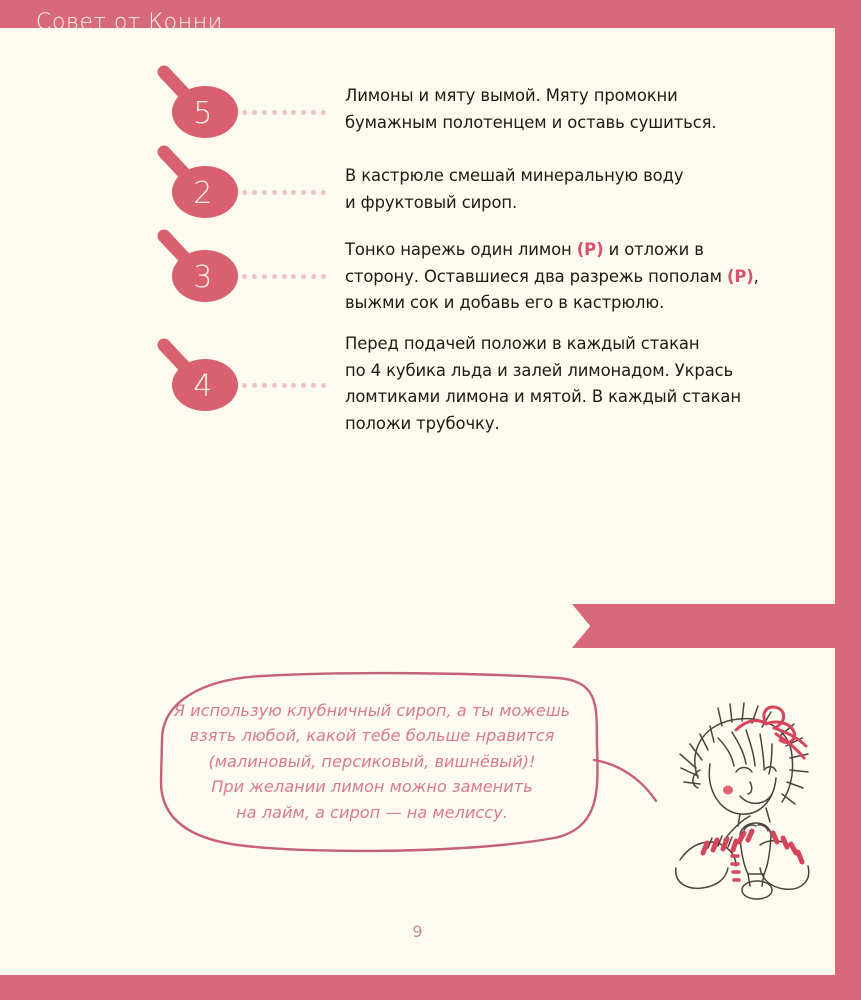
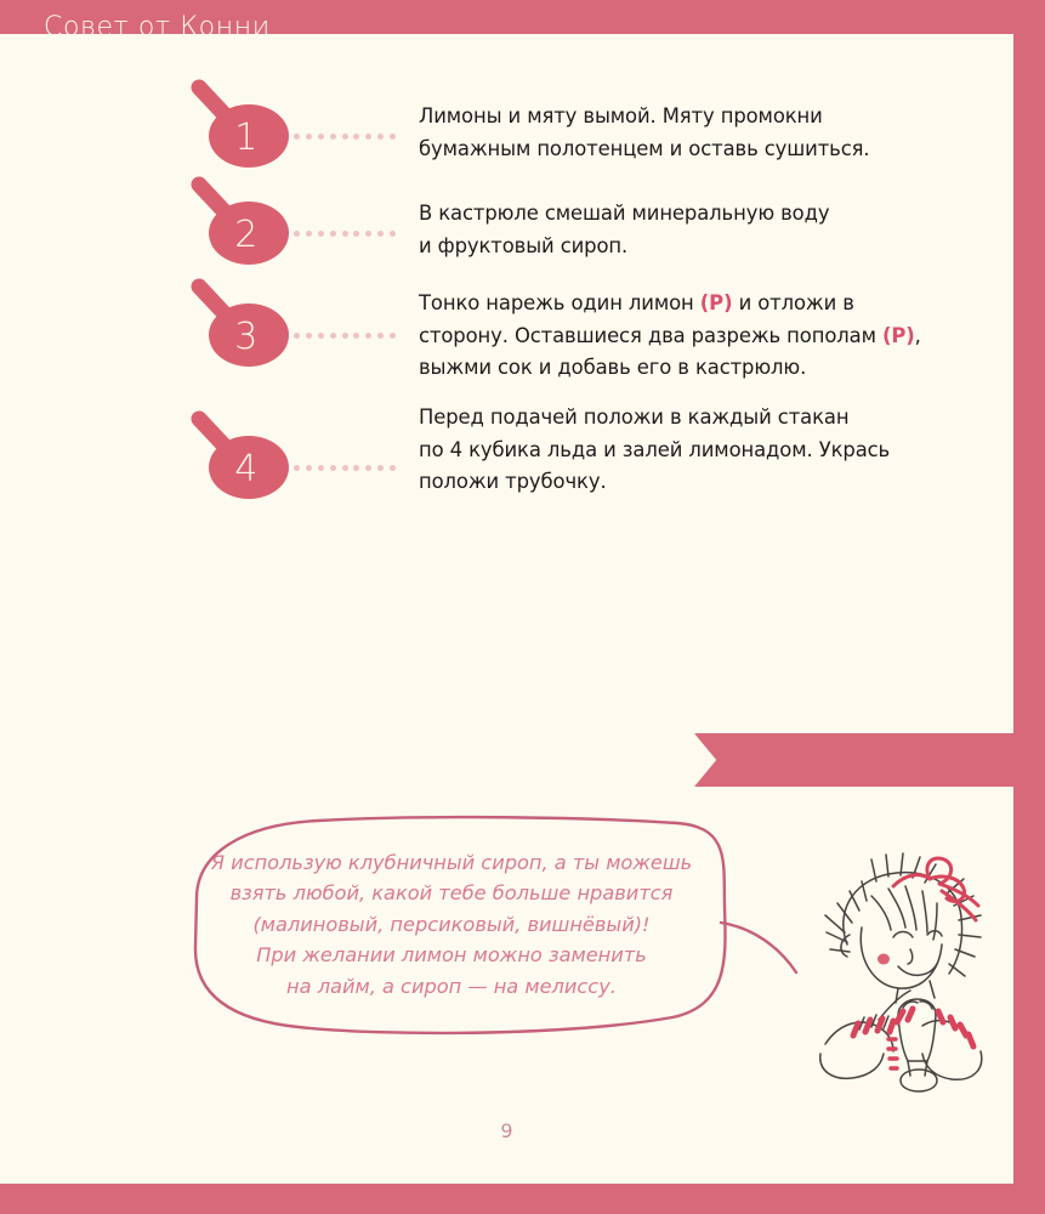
- 5
+ 1
  Лимоны и мяту вымой. Мяту промокни
  бумажным полотенцем и оставь сушиться.
  2
  В кастрюле смешай минеральную воду
  и фруктовый сироп.
  3
  Тонко нарежь один лимон (P) и отложи в сторону. Оставшиеся два разрежь пополам (P), выжми сок и добавь его в кастрюлю.
  4
  Перед подачей положи в каждый стакан
  по 4 кубика льда и залей лимонадом. Укрась
- ломтиками лимона и мятой. В каждый стакан
  положи трубочку.
  Совет от Конни
  Я использую клубничный сироп, а ты можешь
  взять любой, какой тебе больше нравится
  (малиновый, персиковый, вишнёвый)!
  При желании лимон можно заменить
  на лайм, а сироп — на мелиссу.
  9
